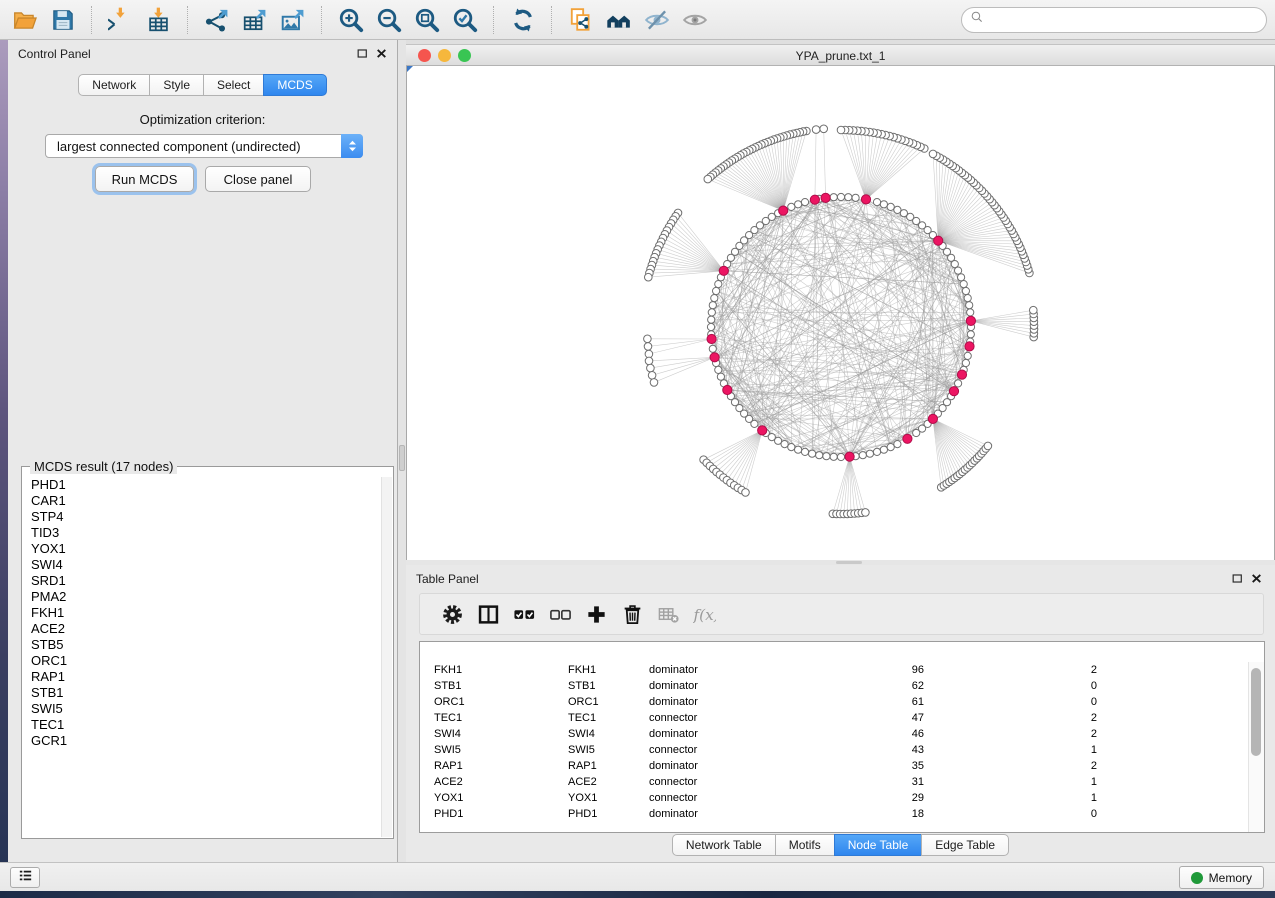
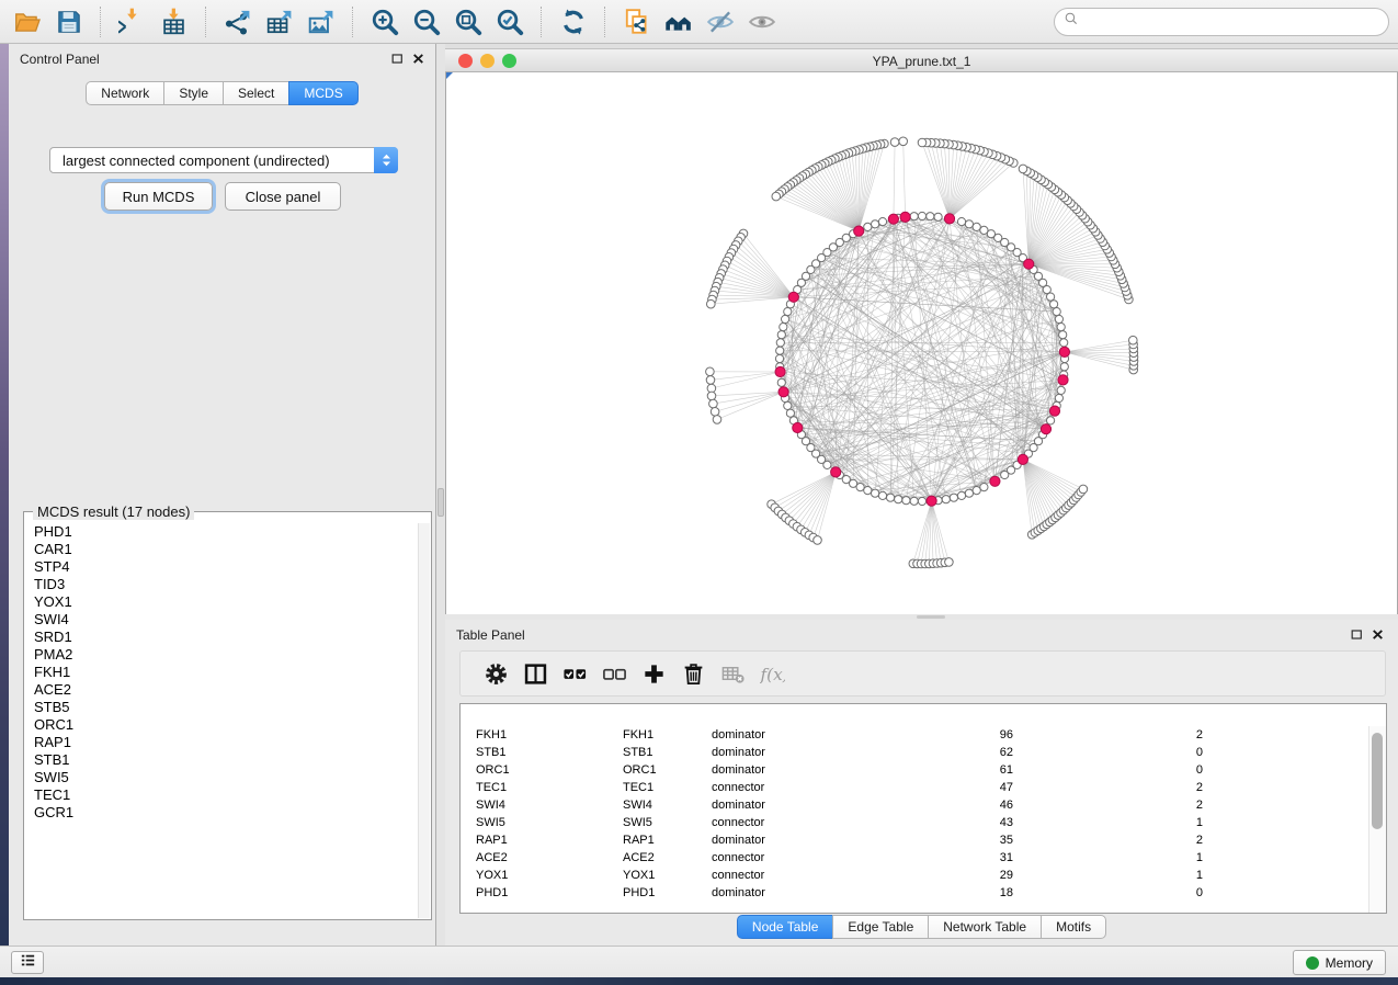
  Control Panel
  Network
  Style
  Select
  MCDS
- Optimization criterion:
  largest connected component (undirected)
  Run MCDS
  Close panel
  MCDS result (17 nodes)
  PHD1
  CAR1
  STP4
  TID3
  YOX1
  SWI4
  SRD1
  PMA2
  FKH1
  ACE2
  STB5
  ORC1
  RAP1
  STB1
  SWI5
  TEC1
  GCR1
  YPA_prune.txt_1
  Table Panel
  f(x
  FKH1
  FKH1
  dominator
  96
  2
  STB1
  STB1
  dominator
  62
  0
  ORC1
  ORC1
  dominator
  61
  0
  TEC1
  TEC1
  connector
  47
  2
  SWI4
  SWI4
  dominator
  46
  2
  SWI5
  SWI5
  connector
  43
  1
  RAP1
  RAP1
  dominator
  35
  2
  ACE2
  ACE2
  connector
  31
  1
  YOX1
  YOX1
  connector
  29
  1
  PHD1
  PHD1
  dominator
  18
  0
- Network Table
+ Node Table
- Motifs
+ Edge Table
- Node Table
+ Network Table
- Edge Table
+ Motifs
  Memory
